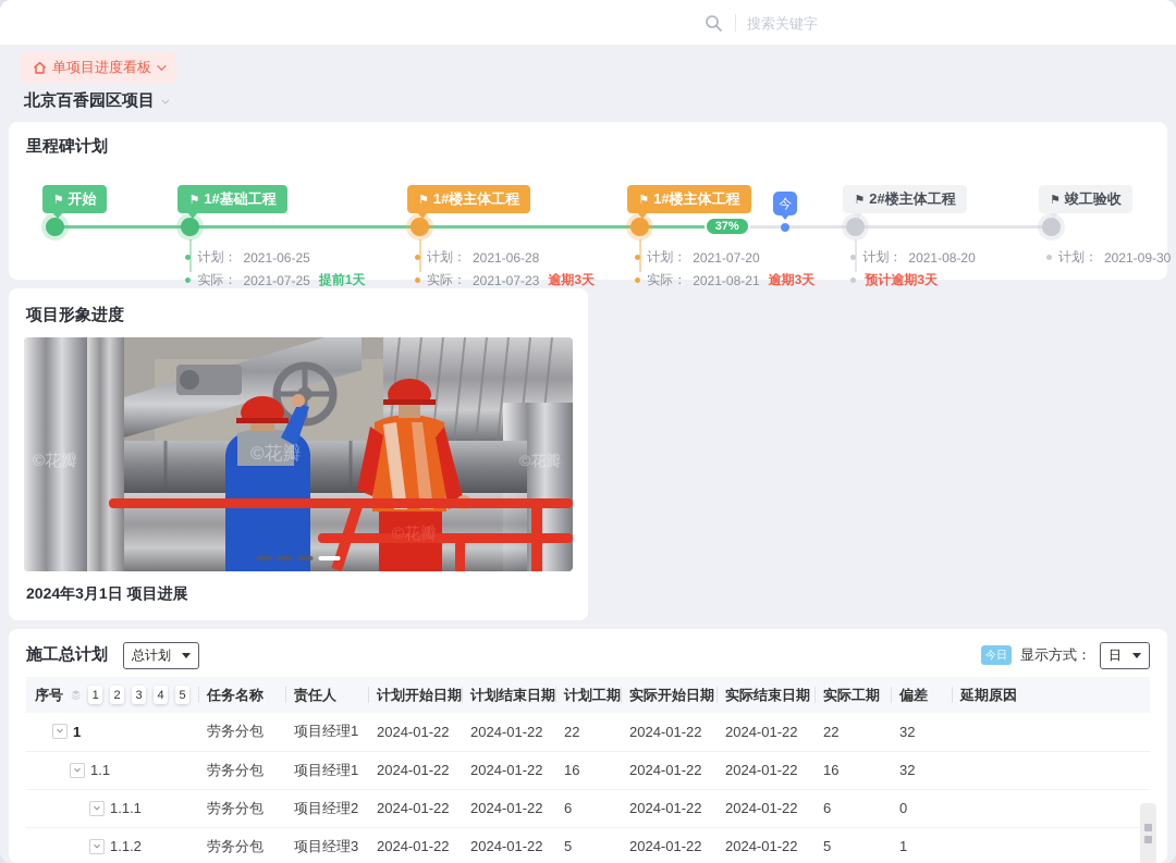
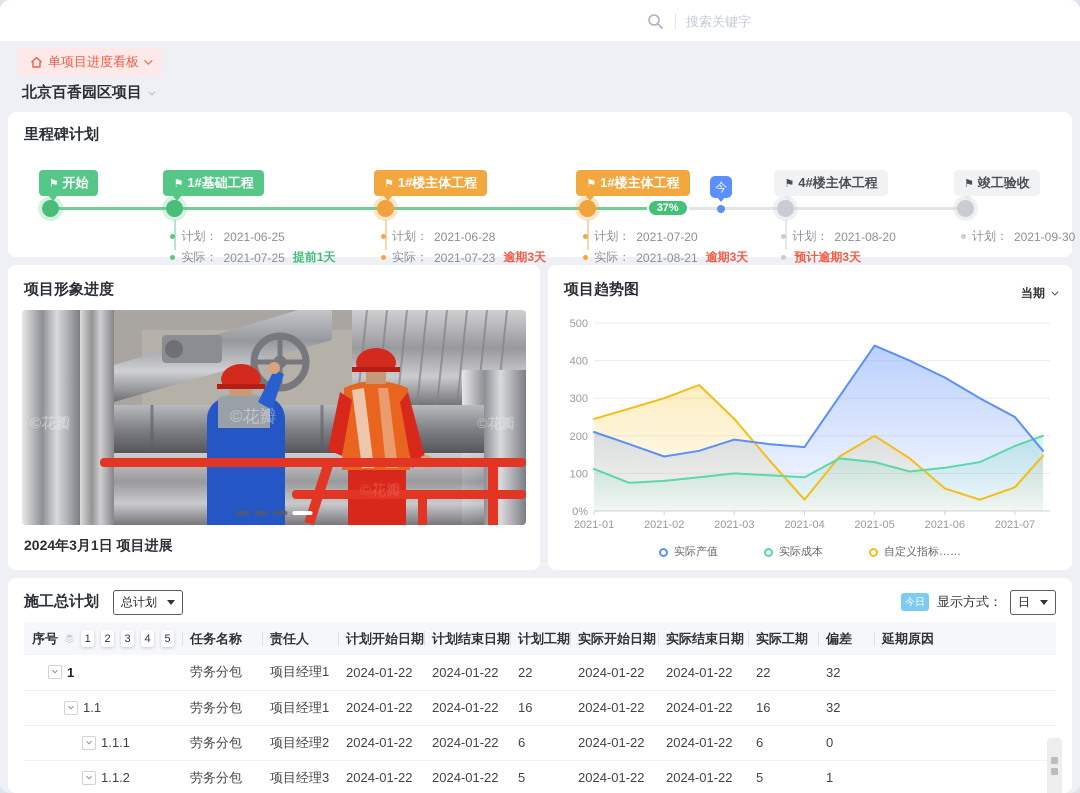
  搜索关键字
  单项目进度看板
  北京百香园区项目
  里程碑计划
  ⚑ 开始
  ⚑ 1#基础工程
  计划：
  2021-06-25
  实际：
  2021-07-25
  提前1天
  ⚑ 1#楼主体工程
  计划：
  2021-06-28
  实际：
  2021-07-23
  逾期3天
  ⚑ 1#楼主体工程
  计划：
  2021-07-20
  实际：
  2021-08-21
  逾期3天
  37%
  今
- ⚑ 2#楼主体工程
+ ⚑ 4#楼主体工程
  计划：
  2021-08-20
  预计逾期3天
  ⚑ 竣工验收
  计划：
  2021-09-30
  项目形象进度
  ©花瓣
  ©花瓣
  ©花瓣
  ©花瓣
  2024年3月1日 项目进展
+ 项目趋势图
+ 当期
+ 500
+ 400
+ 300
+ 200
+ 100
+ 0%
+ 2021-01
+ 2021-02
+ 2021-03
+ 2021-04
+ 2021-05
+ 2021-06
+ 2021-07
+ 实际产值
+ 实际成本
+ 自定义指标……
  施工总计划
  总计划
  今日
  显示方式：
  日
  序号 1 2 3 4 5	任务名称	责任人	计划开始日期	计划结束日期	计划工期	实际开始日期	实际结束日期	实际工期	偏差	延期原因
  1	劳务分包	项目经理1	2024-01-22	2024-01-22	22	2024-01-22	2024-01-22	22	32
  1.1	劳务分包	项目经理1	2024-01-22	2024-01-22	16	2024-01-22	2024-01-22	16	32
  1.1.1	劳务分包	项目经理2	2024-01-22	2024-01-22	6	2024-01-22	2024-01-22	6	0
  1.1.2	劳务分包	项目经理3	2024-01-22	2024-01-22	5	2024-01-22	2024-01-22	5	1
